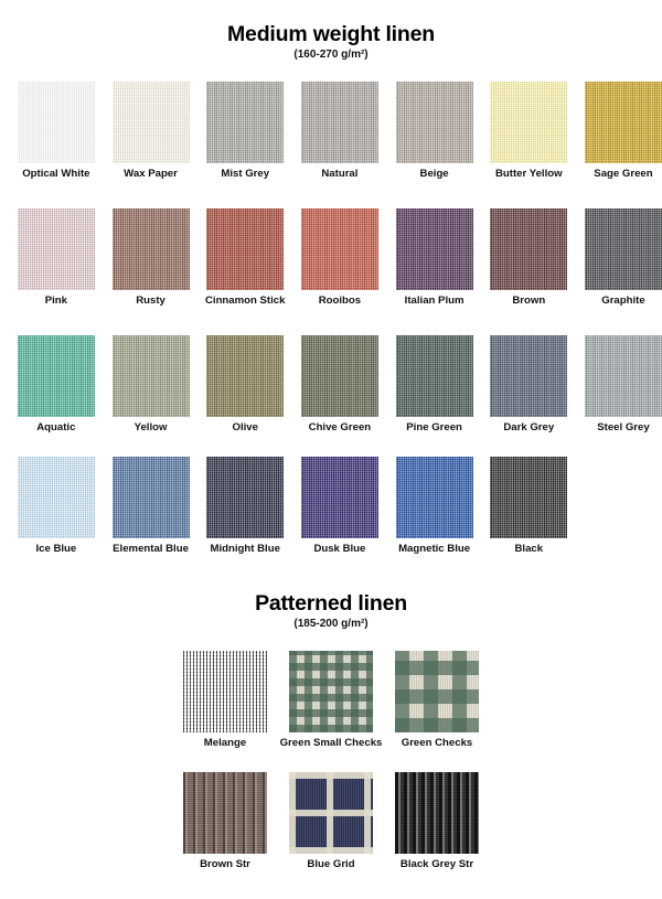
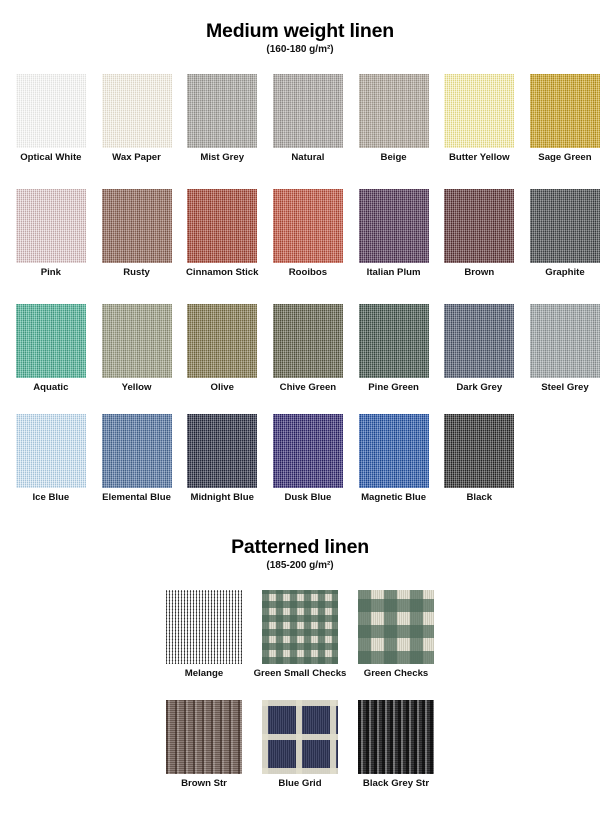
  Medium weight linen
- (160-270 g/m²)
+ (160-180 g/m²)
  Optical White
  Wax Paper
  Mist Grey
  Natural
  Beige
  Butter Yellow
  Sage Green
  Pink
  Rusty
  Cinnamon Stick
  Rooibos
  Italian Plum
  Brown
  Graphite
  Aquatic
  Yellow
  Olive
  Chive Green
  Pine Green
  Dark Grey
  Steel Grey
  Ice Blue
  Elemental Blue
  Midnight Blue
  Dusk Blue
  Magnetic Blue
  Black
  Patterned linen
  (185-200 g/m²)
  Melange
  Green Small Checks
  Green Checks
  Brown Str
  Blue Grid
  Black Grey Str
